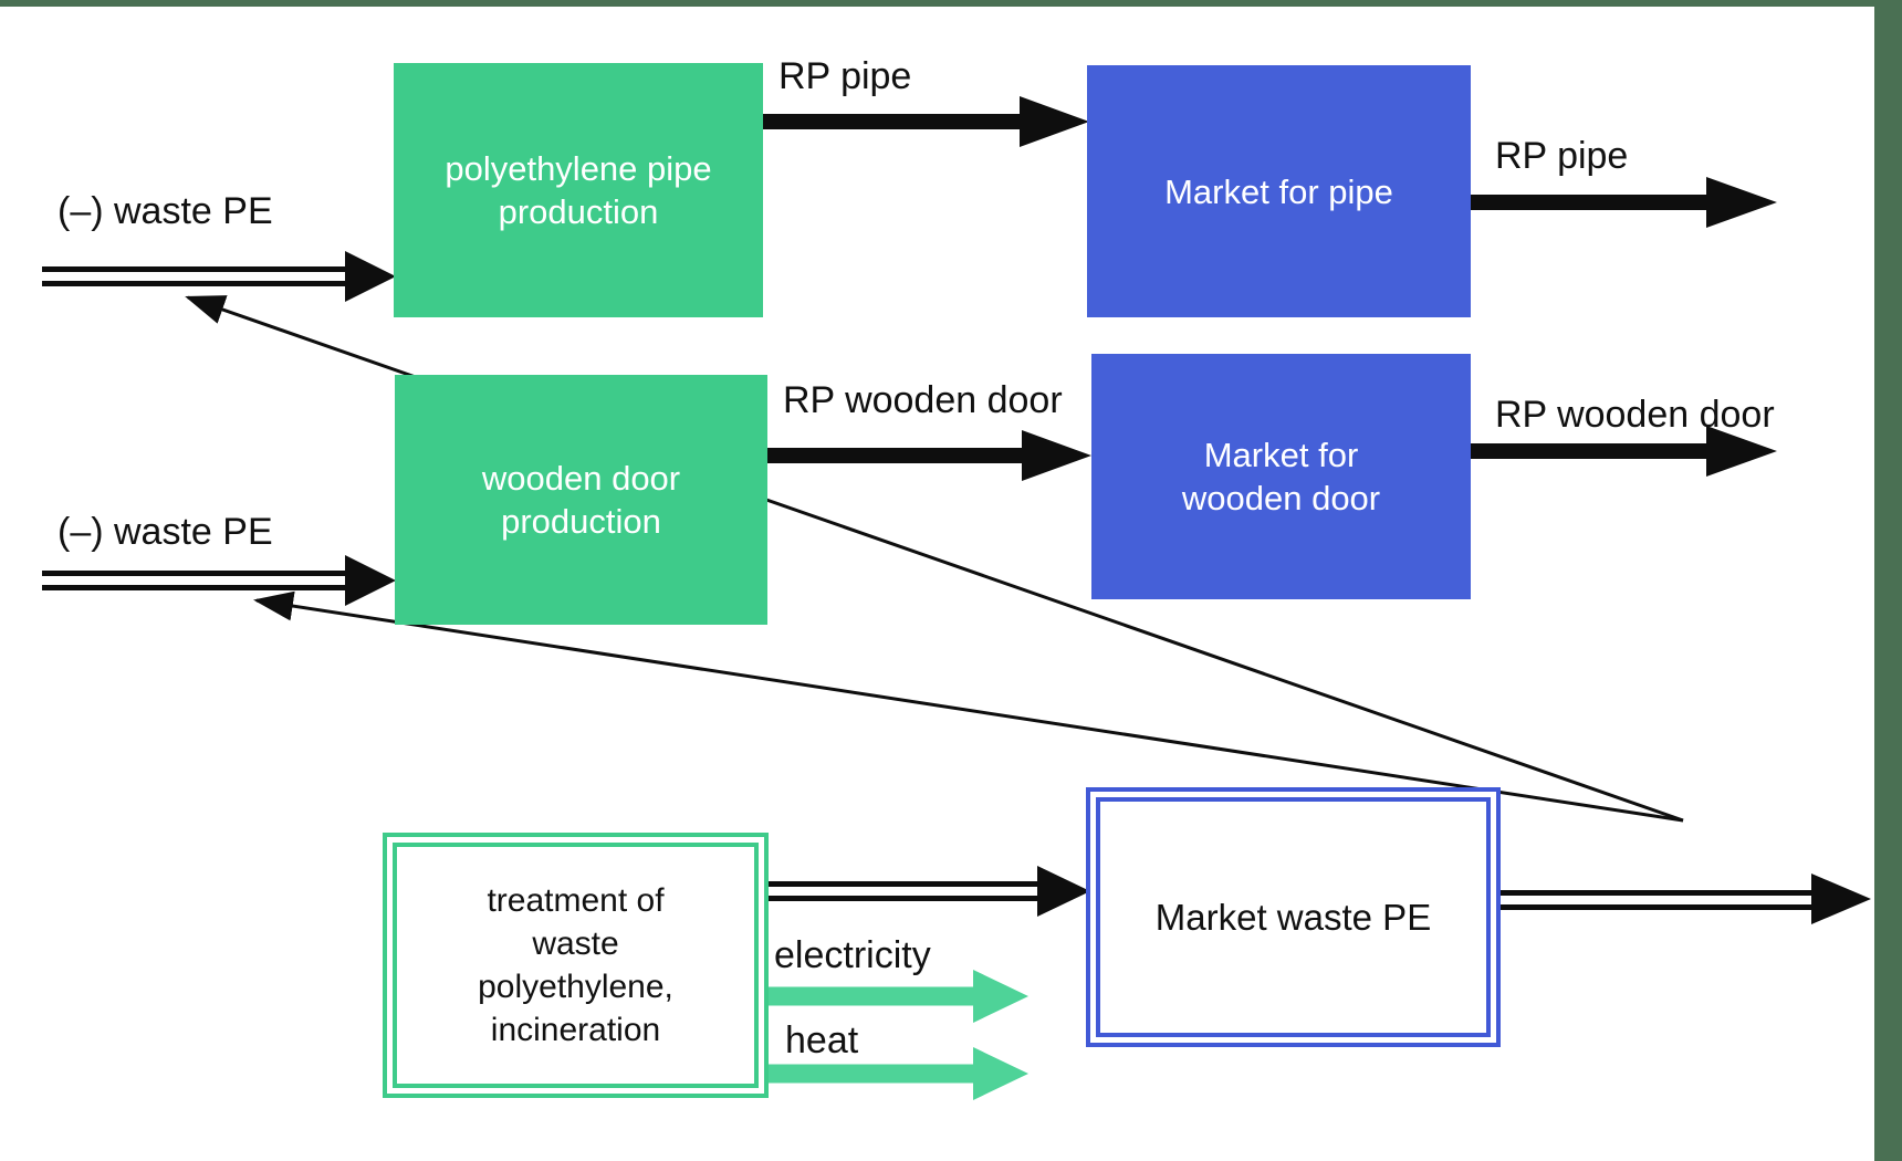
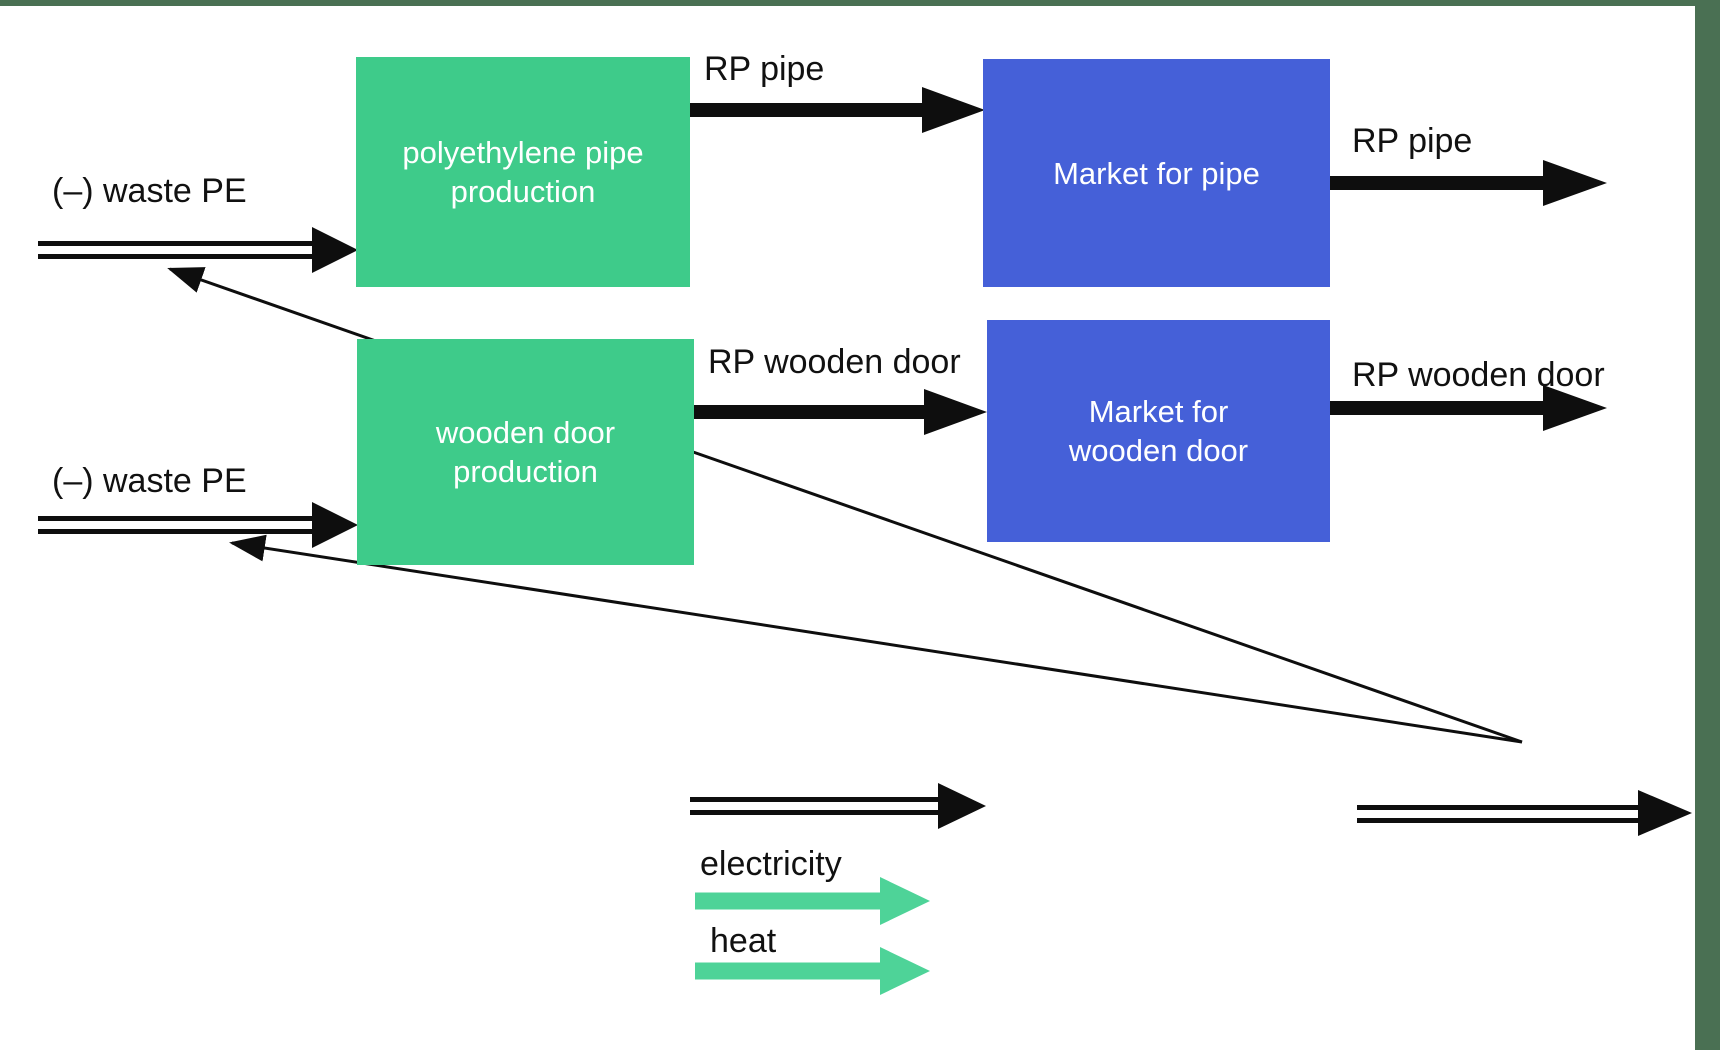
  polyethylene pipe
  production
  Market for pipe
  wooden door
  production
  Market for
  wooden door
- treatment of
- waste
- polyethylene,
- incineration
- Market waste PE
  (–) waste PE
  (–) waste PE
  RP pipe
  RP pipe
  RP wooden door
  RP wooden door
  electricity
  heat
